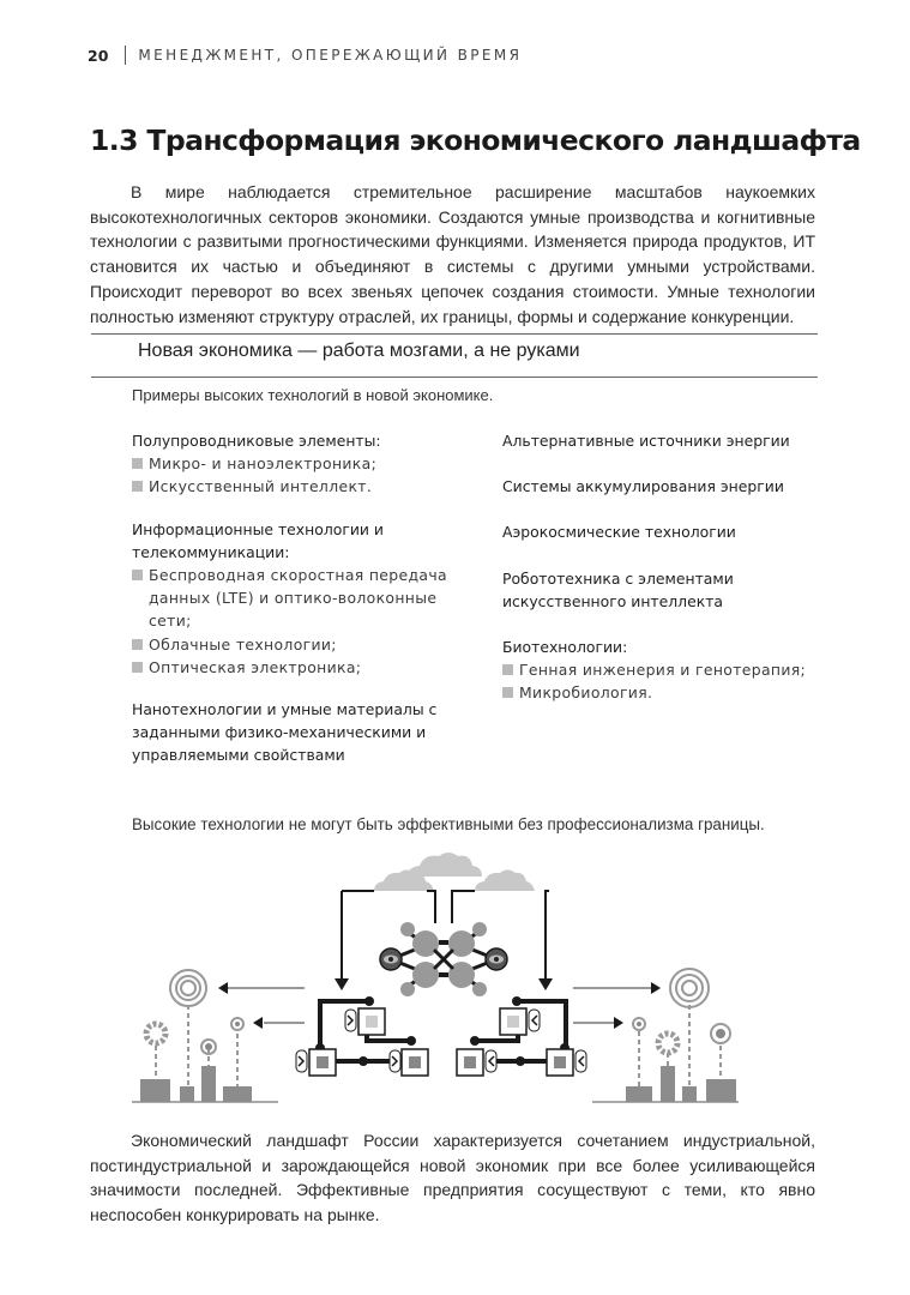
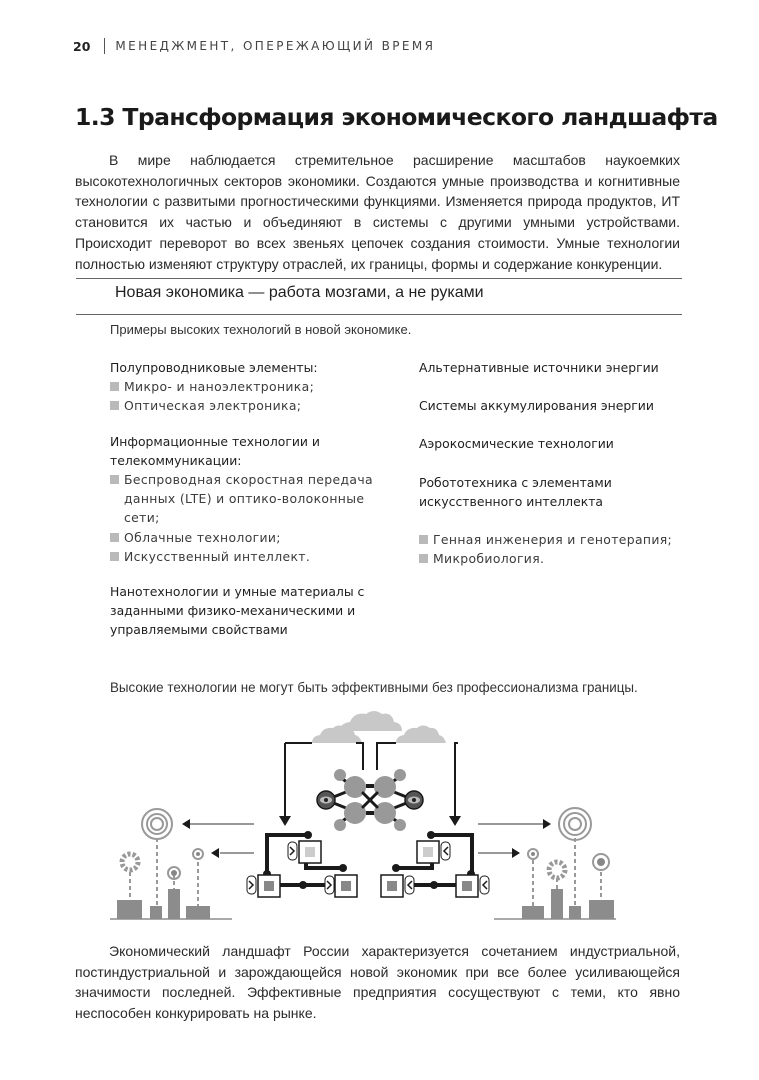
  20
  МЕНЕДЖМЕНТ, ОПЕРЕЖАЮЩИЙ ВРЕМЯ
  1.3 Трансформация экономического ландшафта
  В мире наблюдается стремительное расширение масштабов наукоемких высокотехнологичных секторов экономики. Создаются умные производства и когнитивные технологии с развитыми прогностическими функциями. Изменяется природа продуктов, ИТ становится их частью и объединяют в системы с другими умными устройствами. Происходит переворот во всех звеньях цепочек создания стоимости. Умные технологии полностью изменяют структуру отраслей, их границы, формы и содержание конкуренции.
  Новая экономика — работа мозгами, а не руками
  Примеры высоких технологий в новой экономике.
  Полупроводниковые элементы:
  Микро- и наноэлектроника;
- Искусственный интеллект.
+ Оптическая электроника;
  Информационные технологии и телекоммуникации:
  Беспроводная скоростная передача данных (LTE) и оптико-волоконные сети;
  Облачные технологии;
- Оптическая электроника;
+ Искусственный интеллект.
  Нанотехнологии и умные материалы с заданными физико-механическими и управляемыми свойствами
  Альтернативные источники энергии
  Системы аккумулирования энергии
  Аэрокосмические технологии
  Робототехника с элементами искусственного интеллекта
- Биотехнологии:
  Генная инженерия и генотерапия;
  Микробиология.
  Высокие технологии не могут быть эффективными без профессионализма границы.
  Экономический ландшафт России характеризуется сочетанием индустриальной, постиндустриальной и зарождающейся новой экономик при все более усиливающейся значимости последней. Эффективные предприятия сосуществуют с теми, кто явно неспособен конкурировать на рынке.
